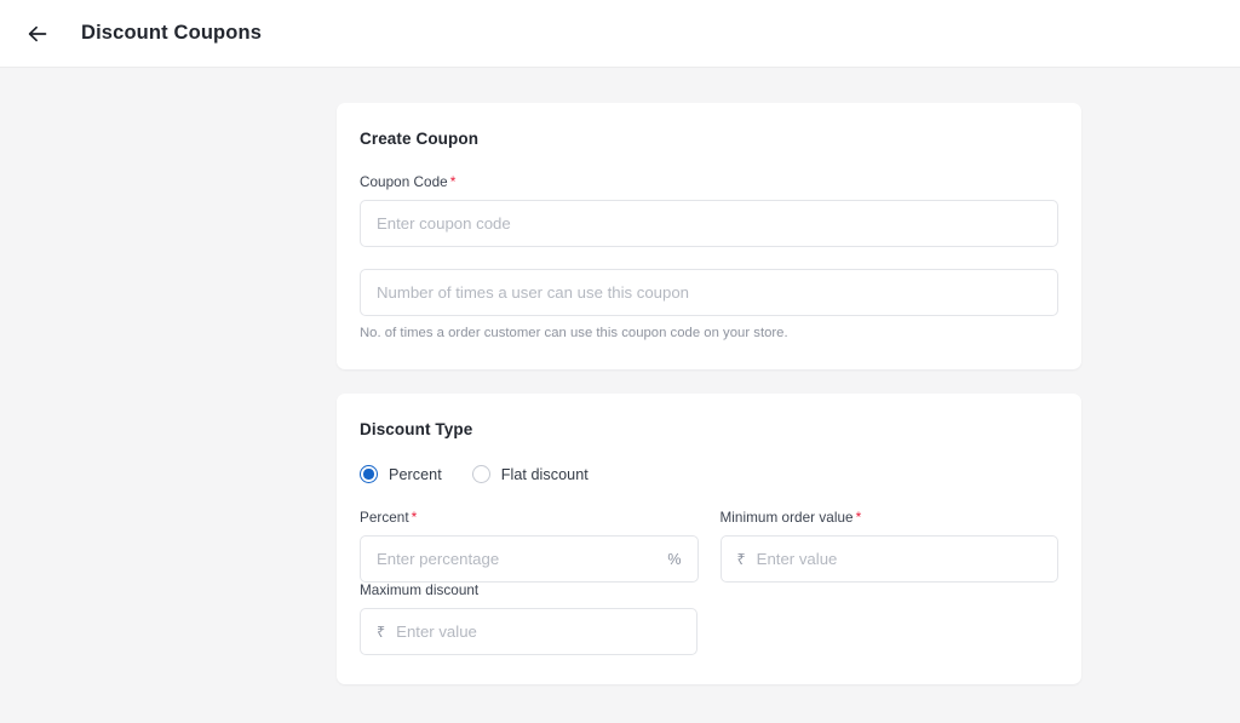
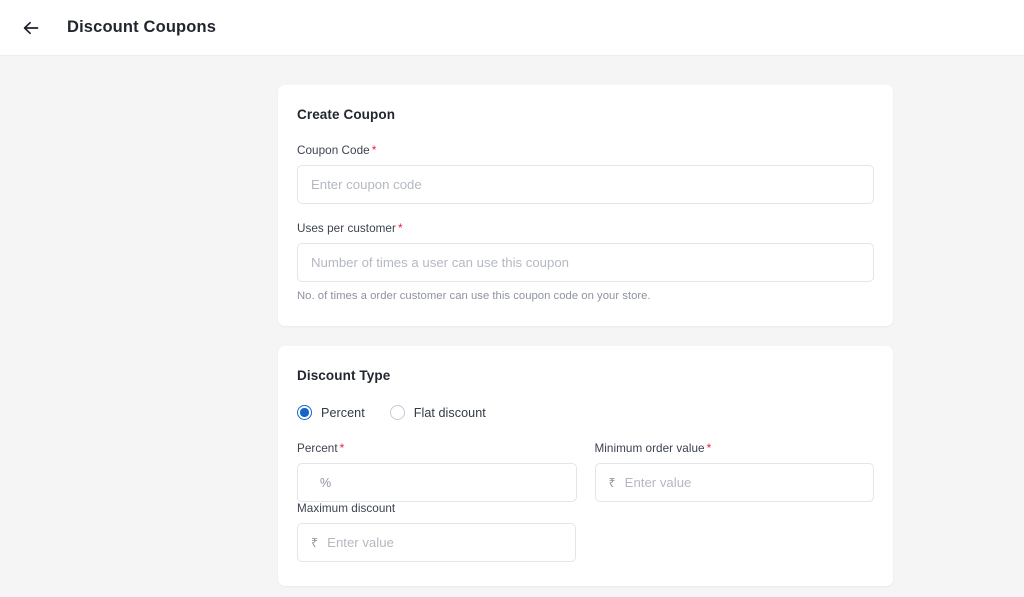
  Discount Coupons
  Create Coupon
  Coupon Code *
  Enter coupon code
+ Uses per customer *
  Number of times a user can use this coupon
  No. of times a order customer can use this coupon code on your store.
  Discount Type
  Percent
  Flat discount
  Percent *
- Enter percentage
  %
  Minimum order value *
  ₹
  Enter value
  Maximum discount
  ₹
  Enter value
